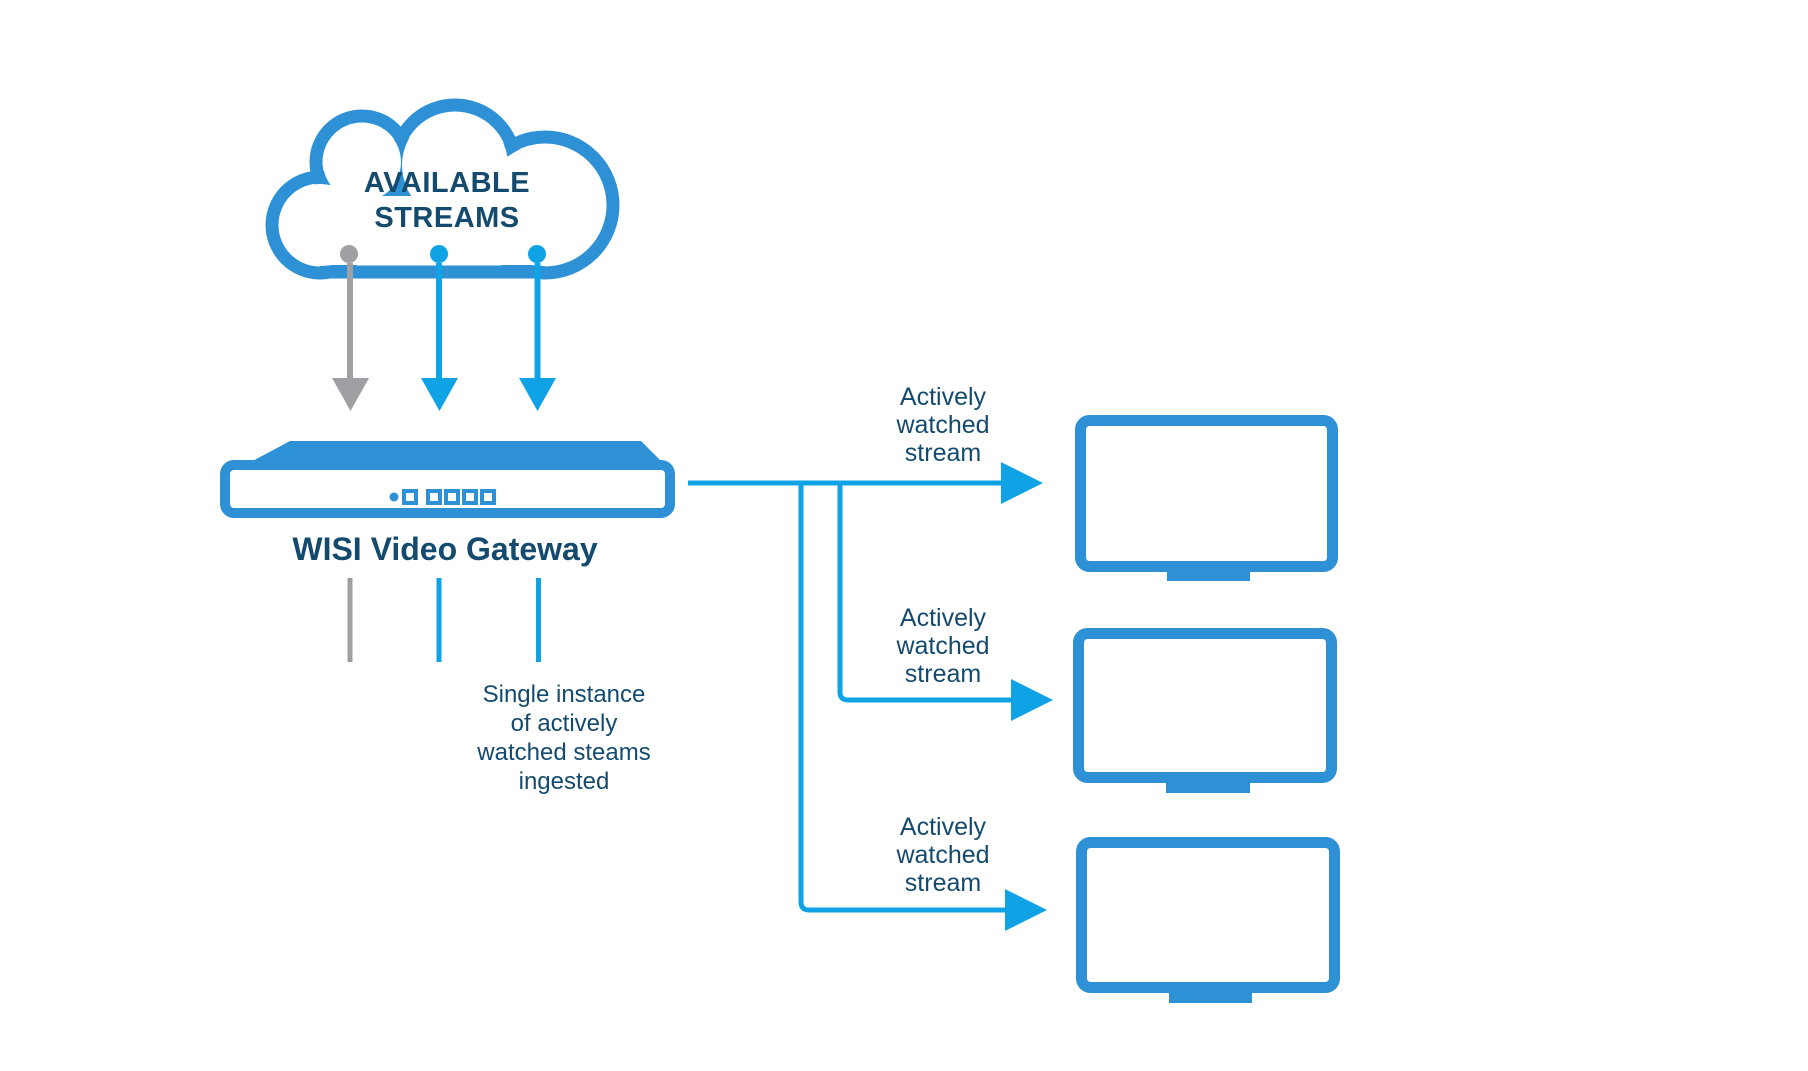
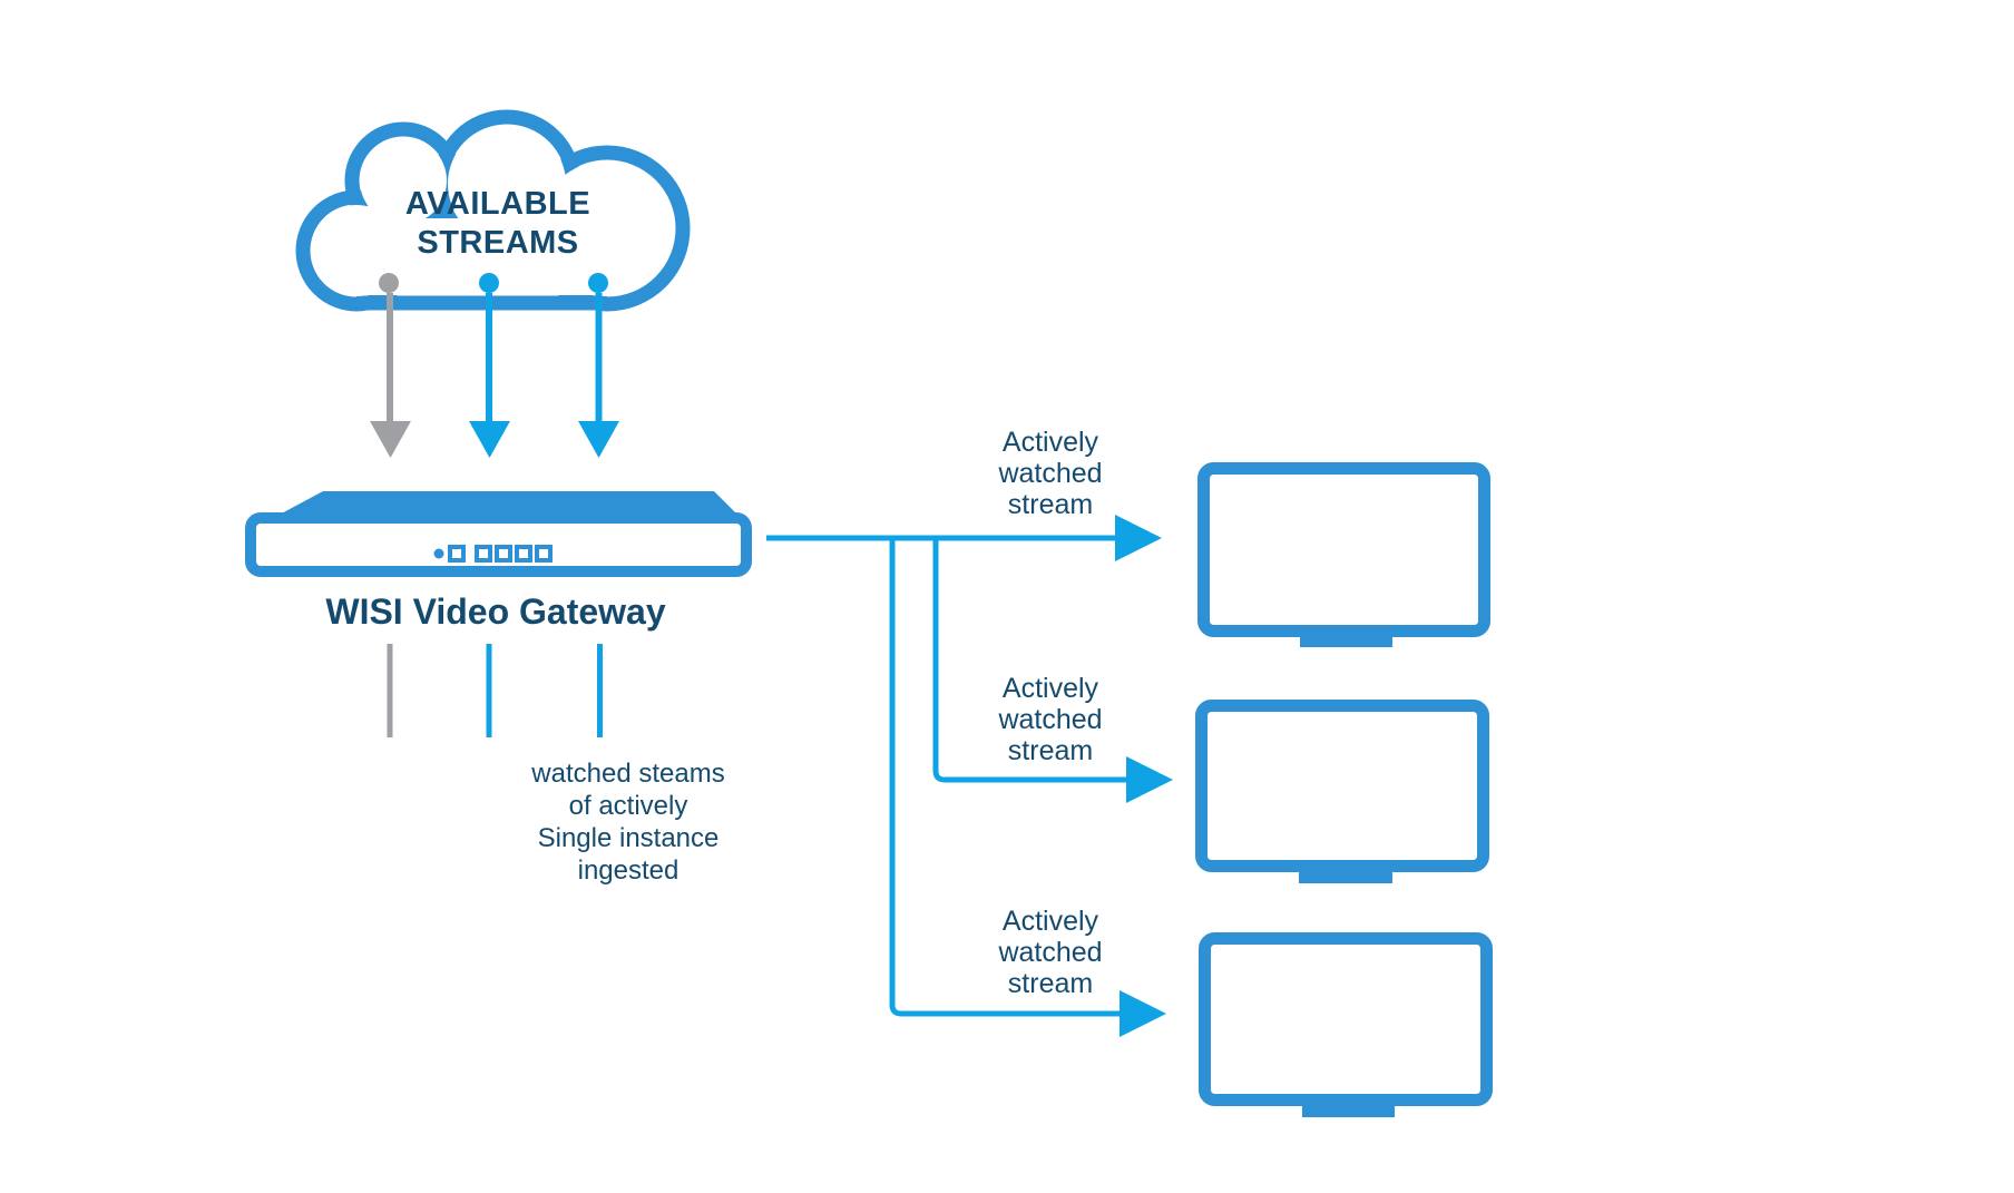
  AVAILABLE
  STREAMS
  WISI Video Gateway
- Single instance
+ watched steams
  of actively
- watched steams
+ Single instance
  ingested
  Actively
  watched
  stream
  Actively
  watched
  stream
  Actively
  watched
  stream
